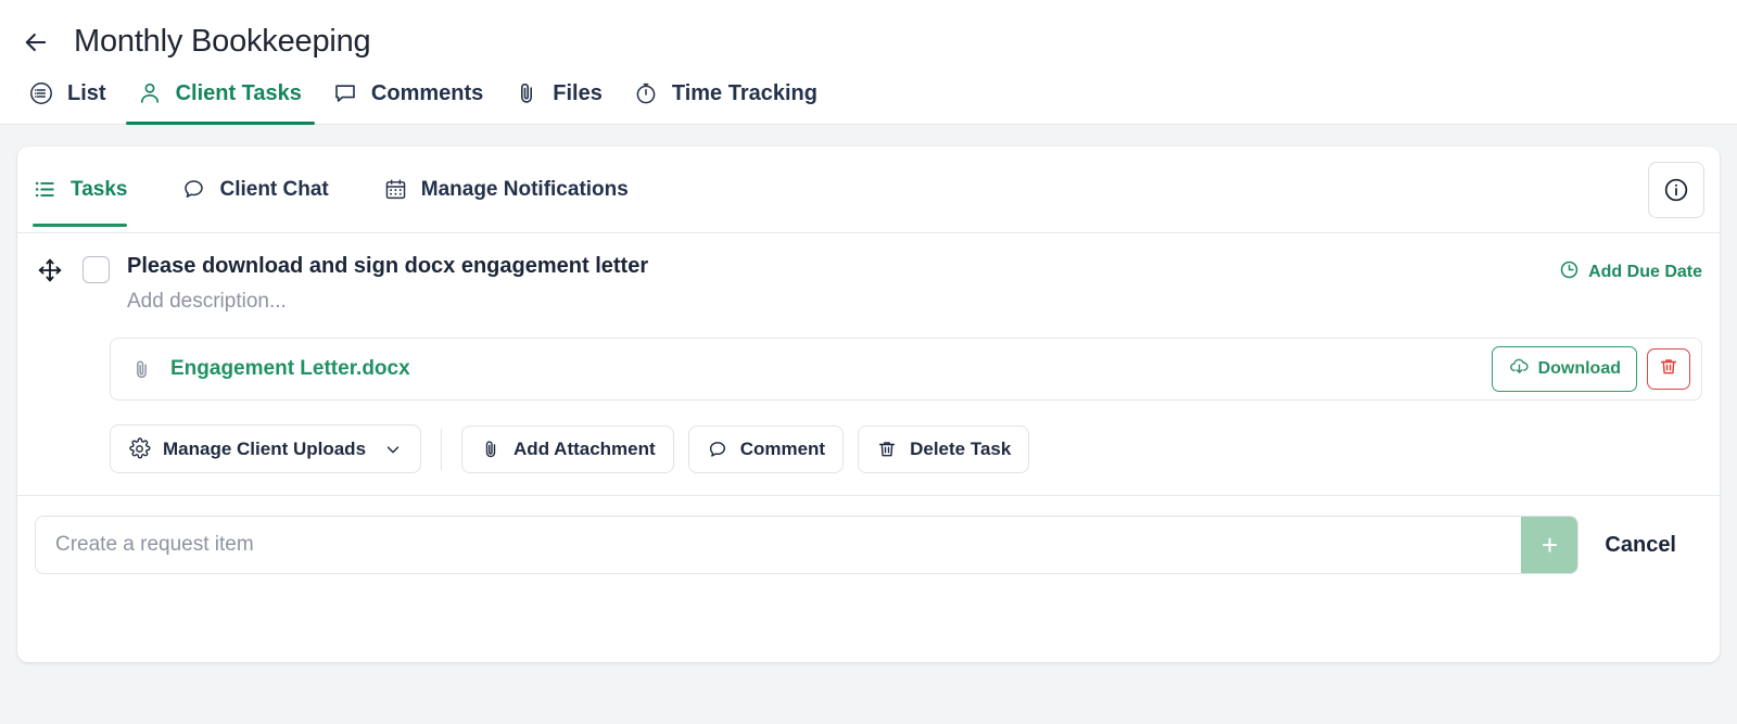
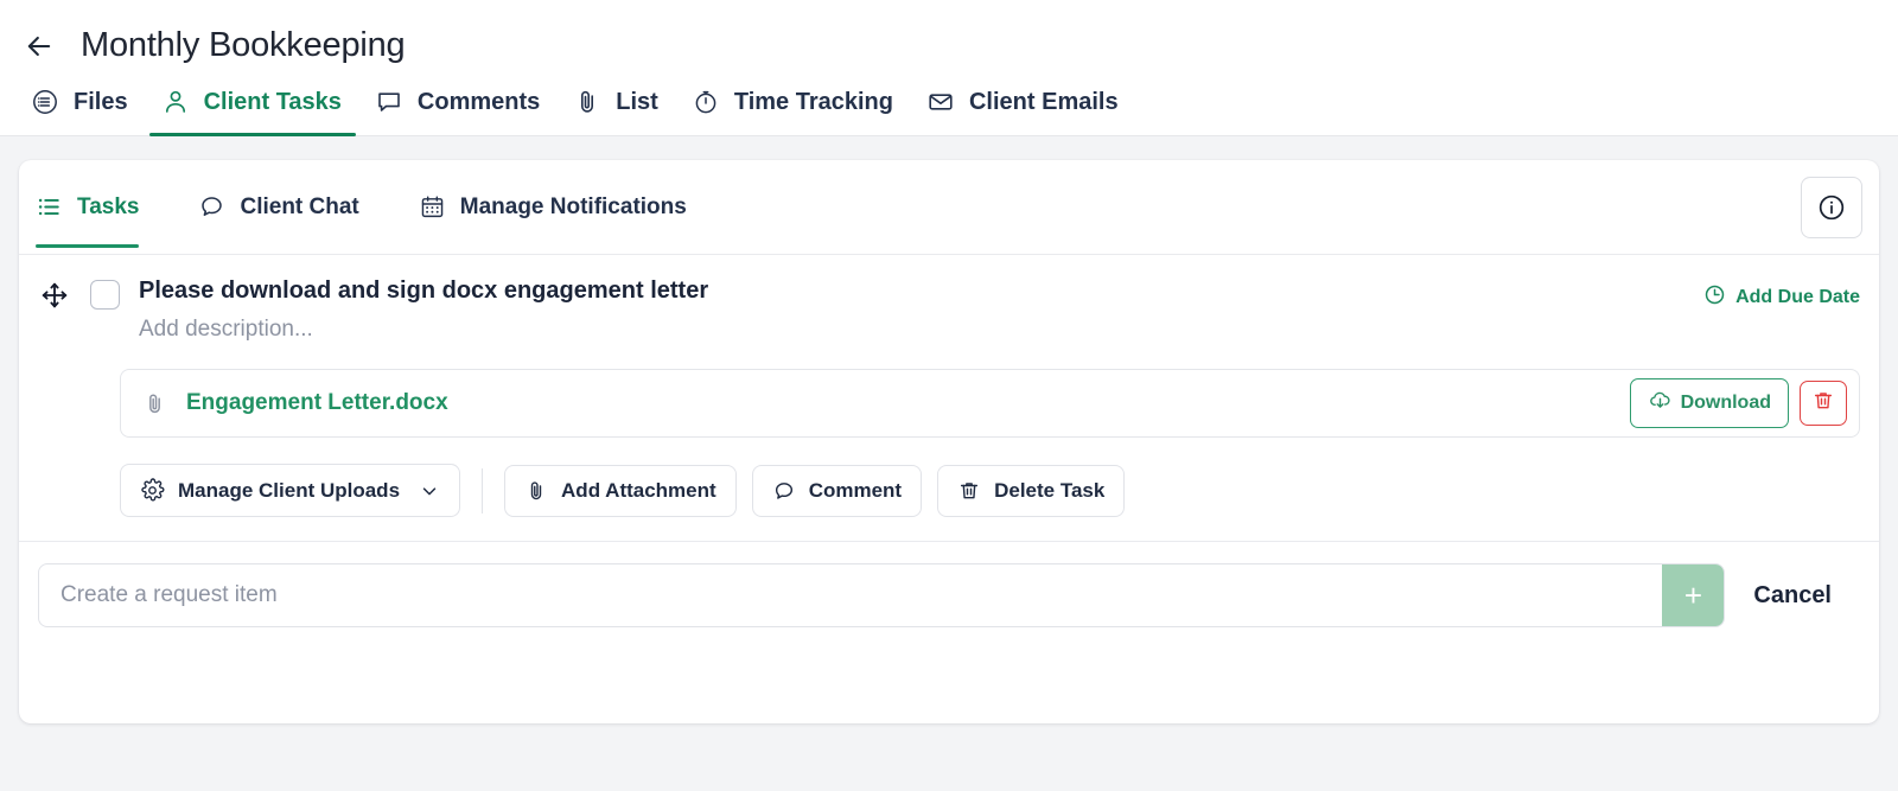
  Monthly Bookkeeping
- List
+ Files
  Client Tasks
  Comments
- Files
+ List
  Time Tracking
+ Client Emails
  Tasks
  Client Chat
  Manage Notifications
  Please download and sign docx engagement letter
  Add description...
  Add Due Date
  Engagement Letter.docx
  Download
  Manage Client Uploads
  Add Attachment
  Comment
  Delete Task
  Create a request item
  +
  Cancel
